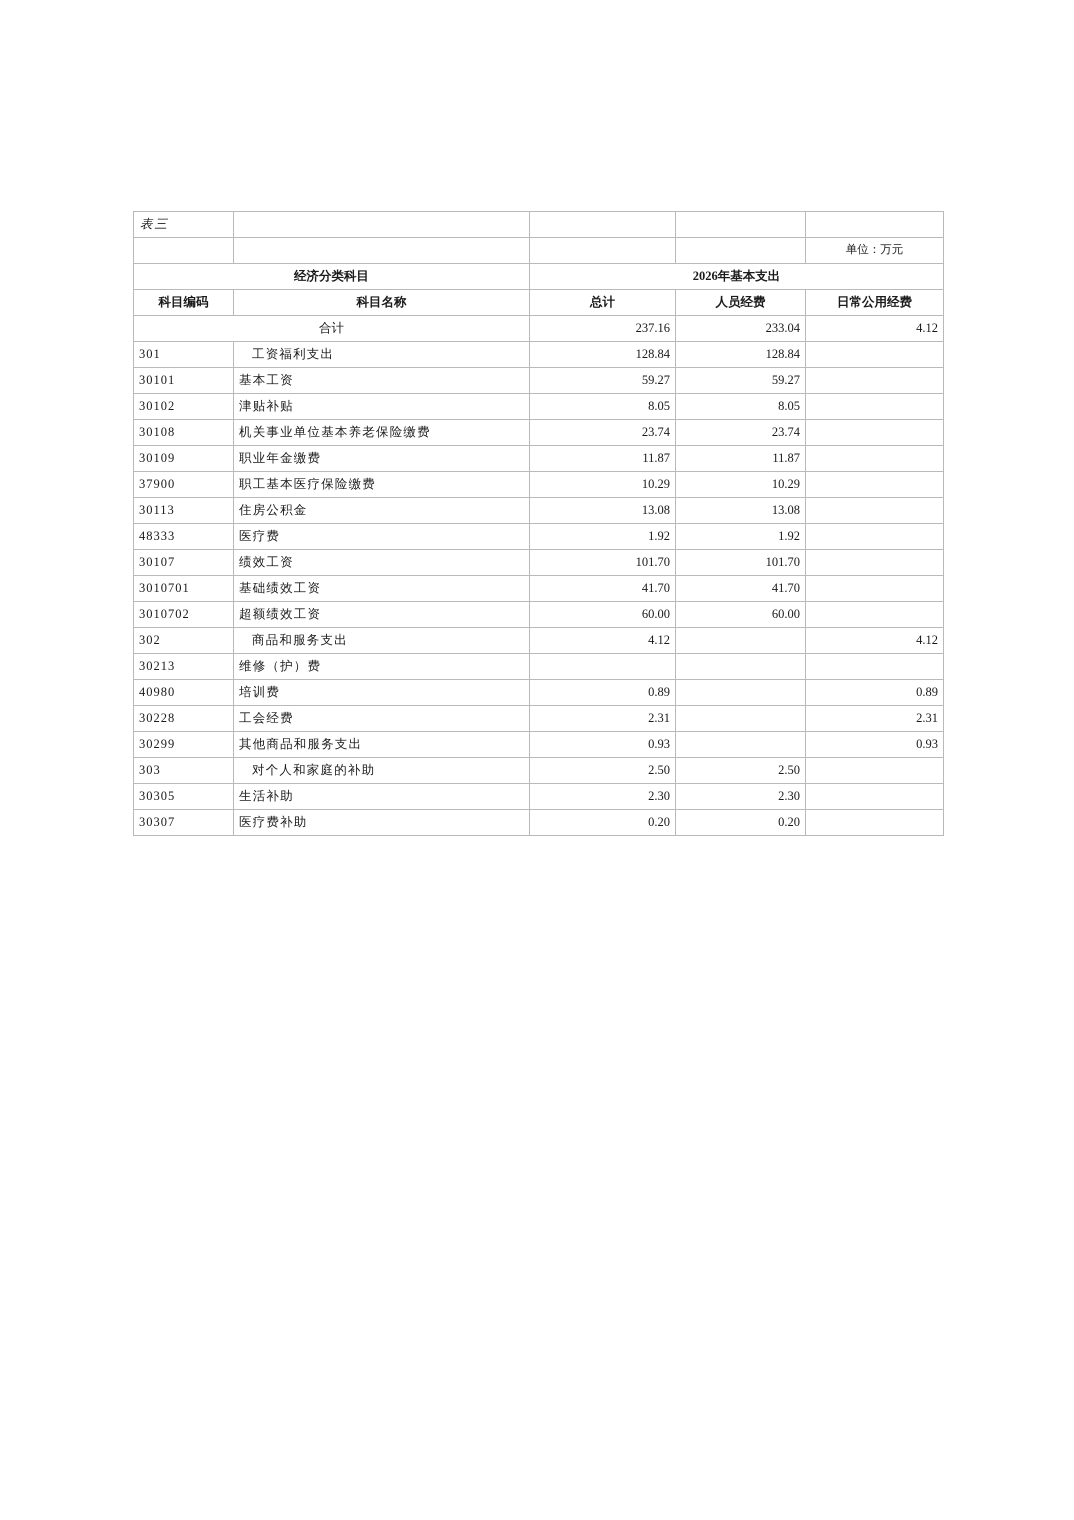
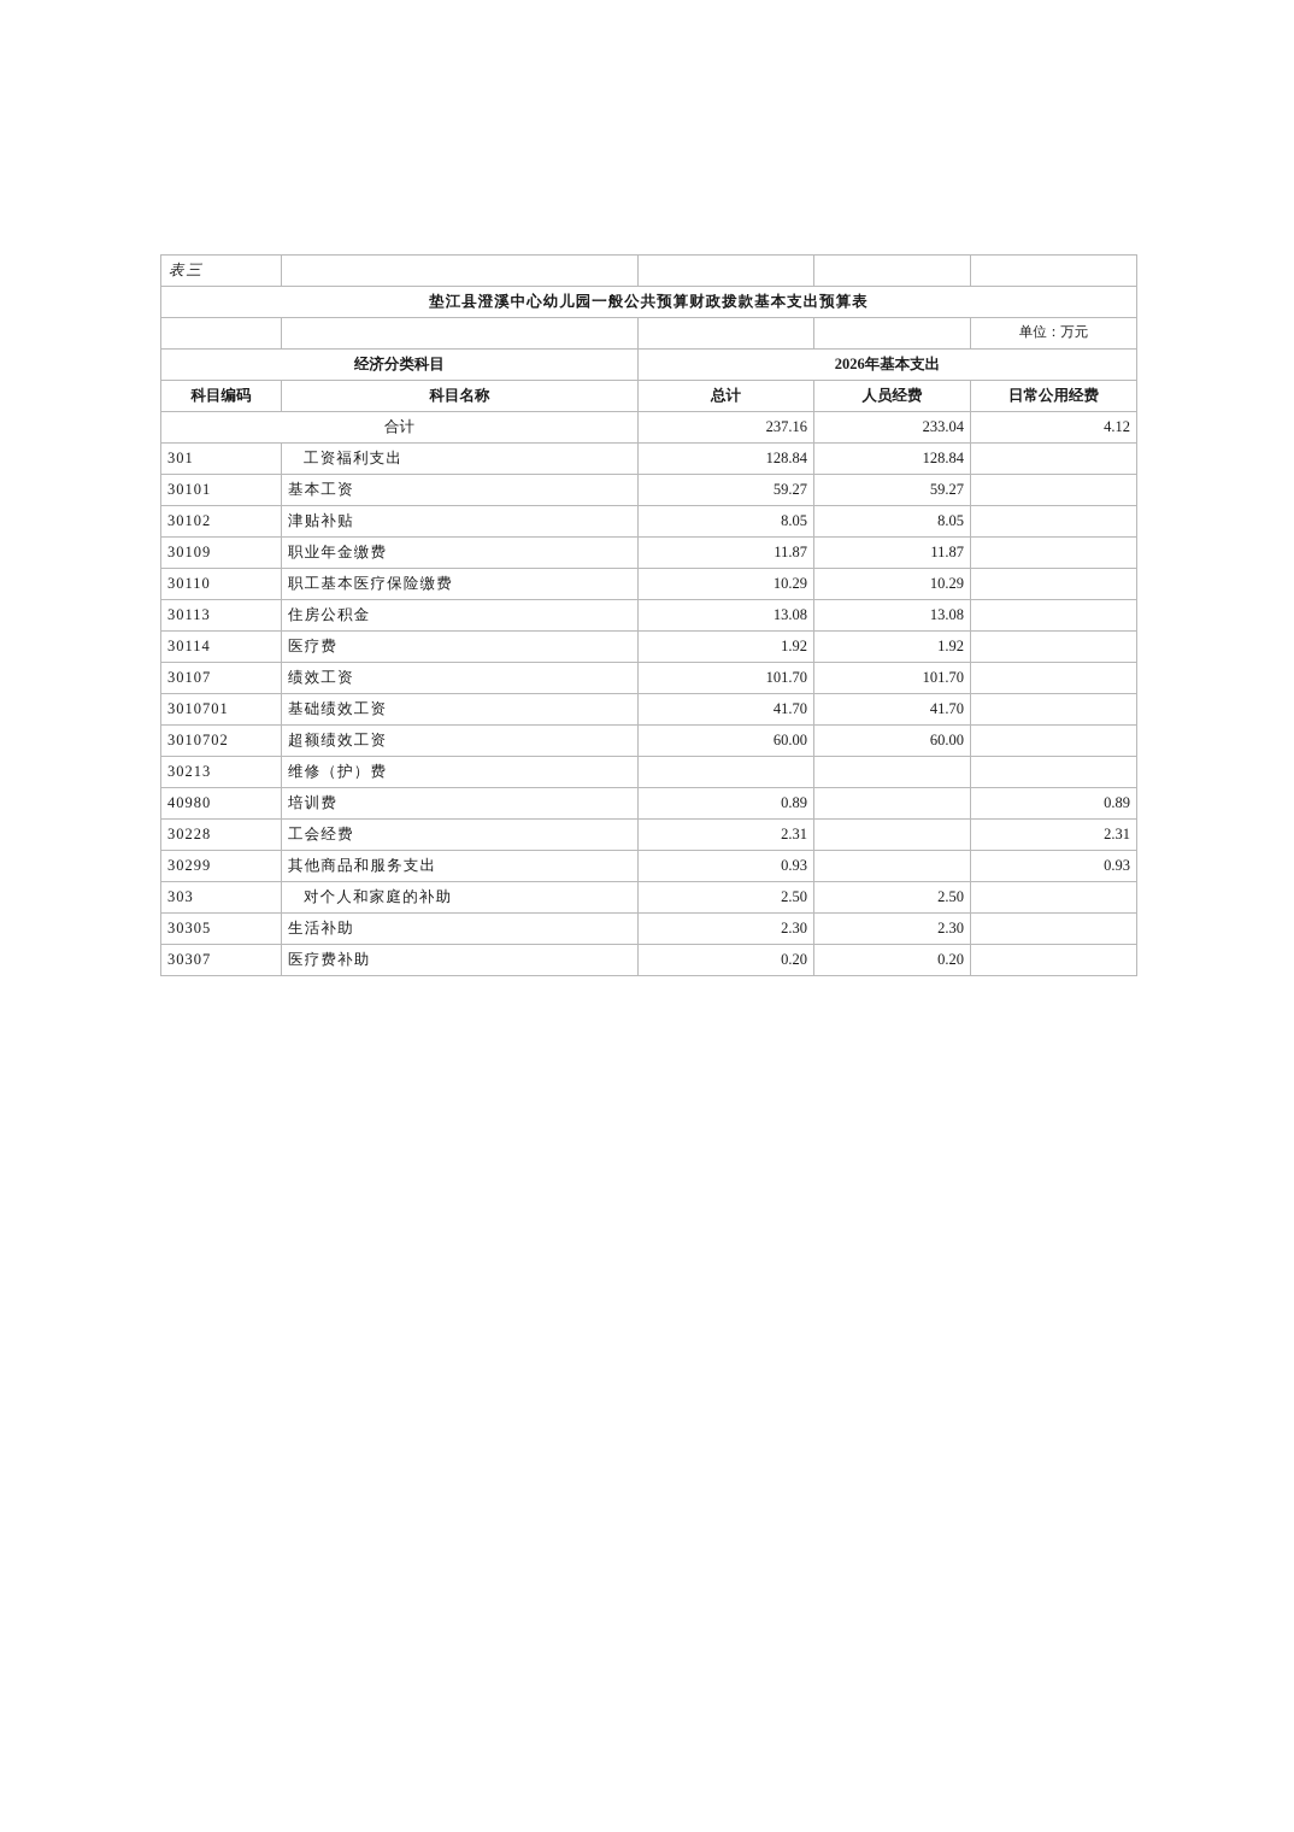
  表三
+ 垫江县澄溪中心幼儿园一般公共预算财政拨款基本支出预算表
  				单位：万元
  经济分类科目	2026年基本支出
  科目编码	科目名称	总计	人员经费	日常公用经费
  合计	237.16	233.04	4.12
  301	工资福利支出	128.84	128.84
  30101	基本工资	59.27	59.27
  30102	津贴补贴	8.05	8.05
- 30108	机关事业单位基本养老保险缴费	23.74	23.74
  30109	职业年金缴费	11.87	11.87
- 37900	职工基本医疗保险缴费	10.29	10.29
+ 30110	职工基本医疗保险缴费	10.29	10.29
  30113	住房公积金	13.08	13.08
- 48333	医疗费	1.92	1.92
+ 30114	医疗费	1.92	1.92
  30107	绩效工资	101.70	101.70
  3010701	基础绩效工资	41.70	41.70
  3010702	超额绩效工资	60.00	60.00
- 302	商品和服务支出	4.12		4.12
  30213	维修（护）费
  40980	培训费	0.89		0.89
  30228	工会经费	2.31		2.31
  30299	其他商品和服务支出	0.93		0.93
  303	对个人和家庭的补助	2.50	2.50
  30305	生活补助	2.30	2.30
  30307	医疗费补助	0.20	0.20
